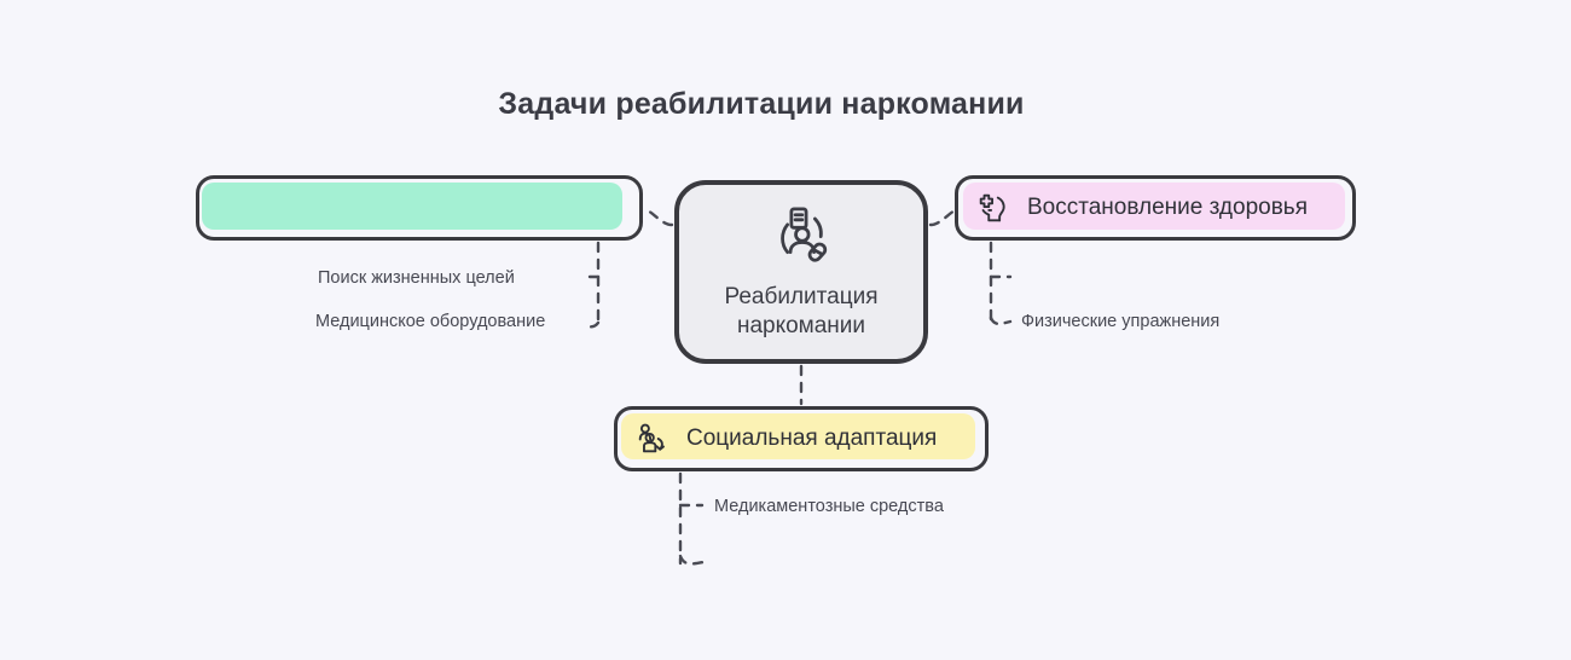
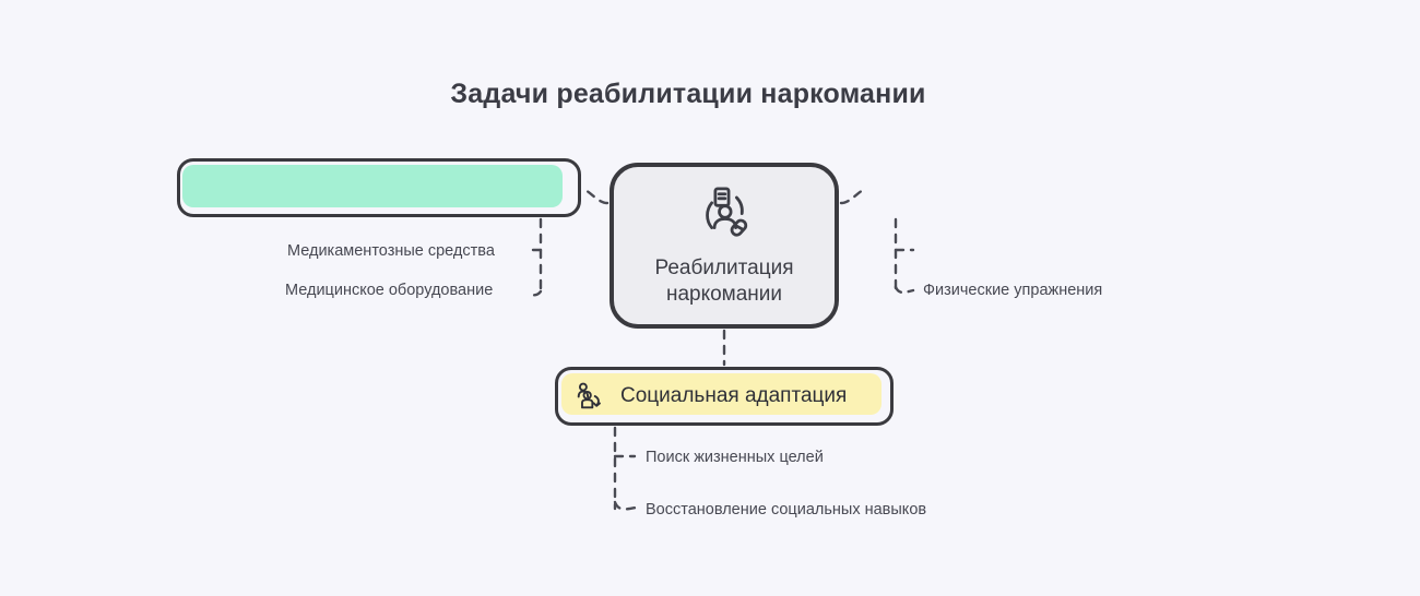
  Задачи реабилитации наркомании
  Реабилитация
  наркомании
- Восстановление здоровья
  Социальная адаптация
- Поиск жизненных целей
+ Медикаментозные средства
  Медицинское оборудование
  Физические упражнения
- Медикаментозные средства
+ Поиск жизненных целей
+ Восстановление социальных навыков
